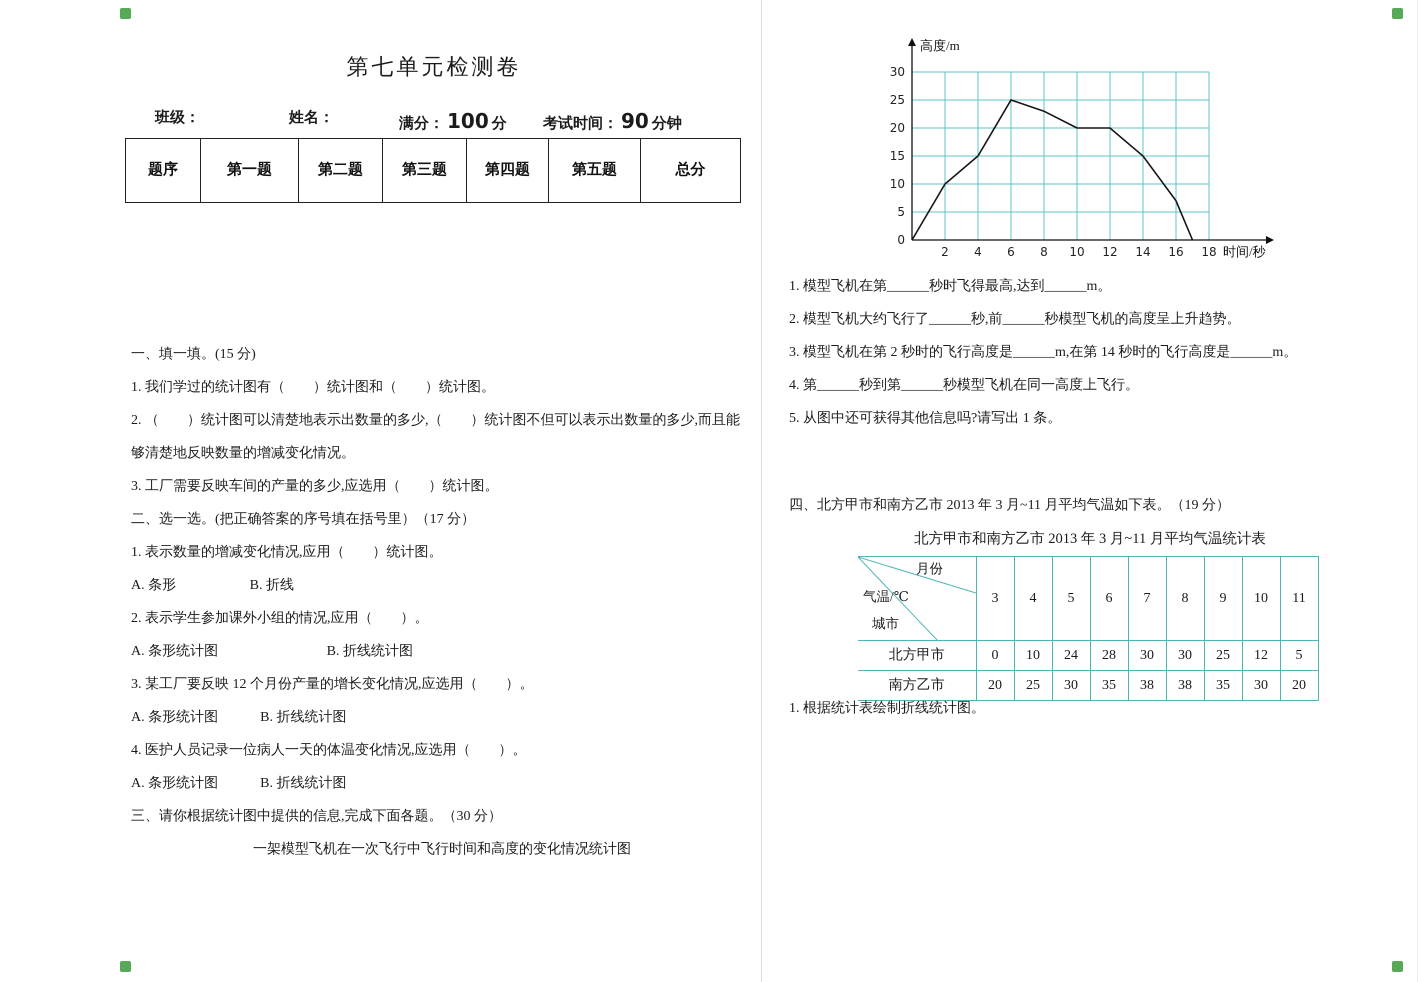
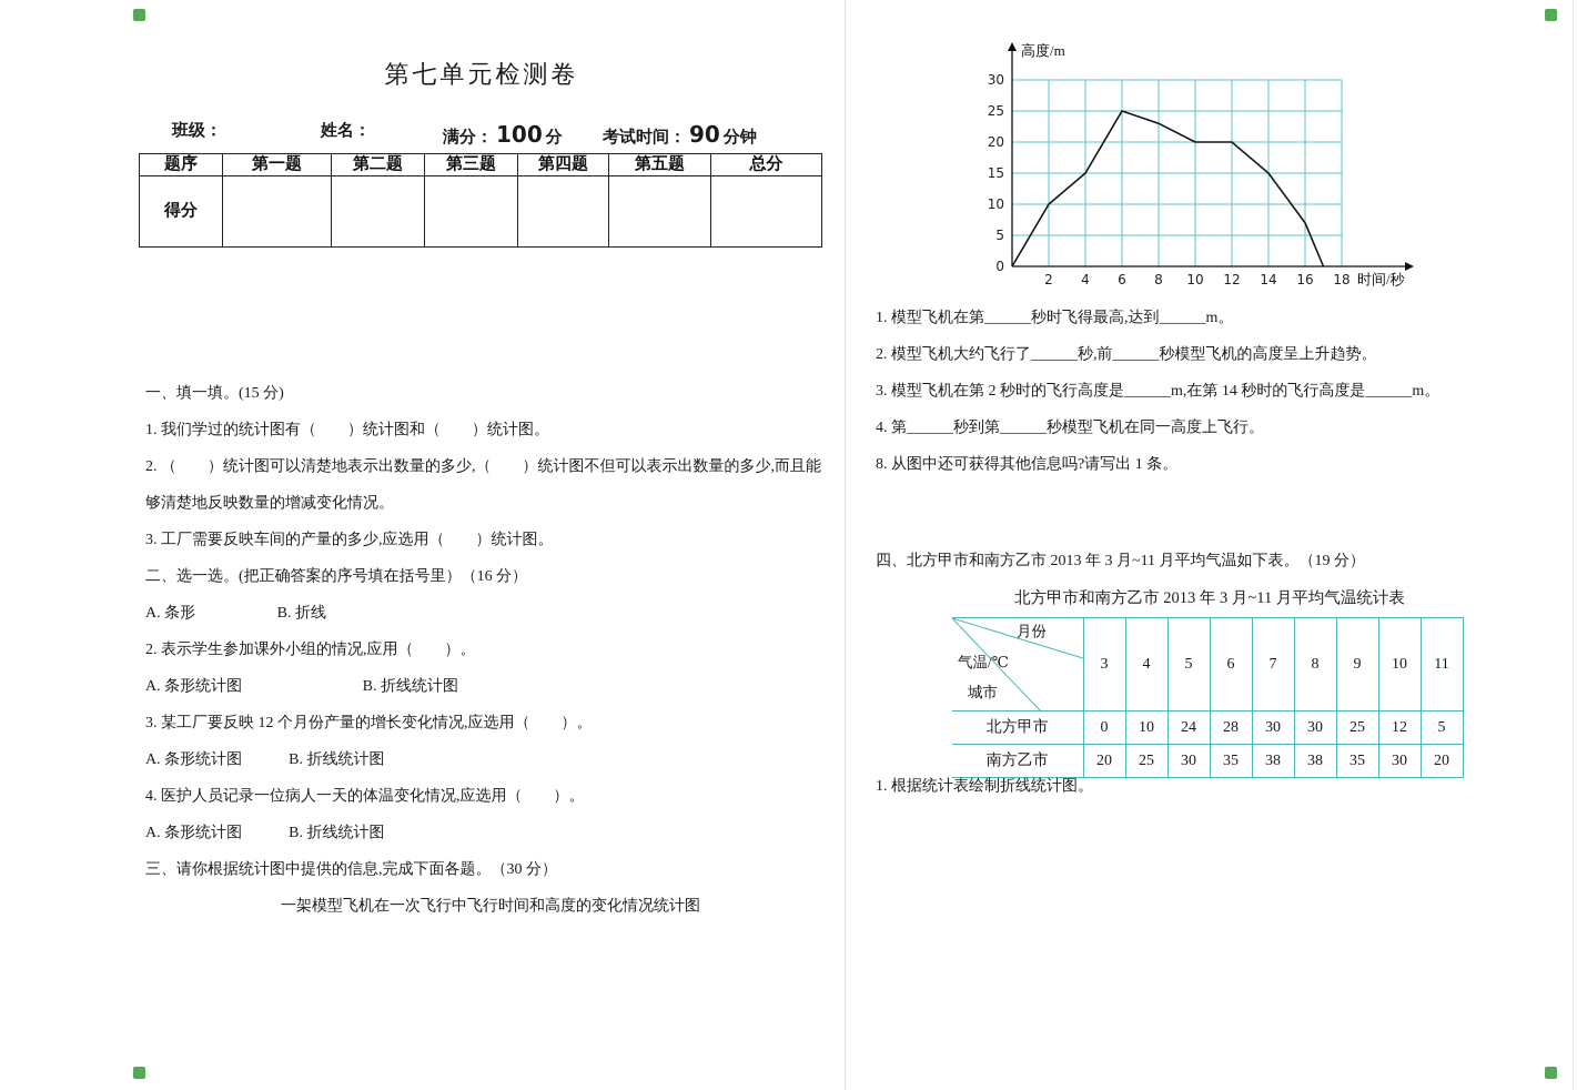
  第七单元检测卷
  班级：
  姓名：
  满分： 100 分
  考试时间： 90 分钟
  题序	第一题	第二题	第三题	第四题	第五题	总分
+ 得分
  一、填一填。(15 分)
  1. 我们学过的统计图有（ ）统计图和（ ）统计图。
  2. （ ）统计图可以清楚地表示出数量的多少,（ ）统计图不但可以表示出数量的多少,而且能
  够清楚地反映数量的增减变化情况。
  3. 工厂需要反映车间的产量的多少,应选用（ ）统计图。
- 二、选一选。(把正确答案的序号填在括号里）（17 分）
+ 二、选一选。(把正确答案的序号填在括号里）（16 分）
- 1. 表示数量的增减变化情况,应用（ ）统计图。
  A. 条形 B. 折线
  2. 表示学生参加课外小组的情况,应用（ ）。
  A. 条形统计图 B. 折线统计图
  3. 某工厂要反映 12 个月份产量的增长变化情况,应选用（ ）。
  A. 条形统计图 B. 折线统计图
  4. 医护人员记录一位病人一天的体温变化情况,应选用（ ）。
  A. 条形统计图 B. 折线统计图
  三、请你根据统计图中提供的信息,完成下面各题。（30 分）
  一架模型飞机在一次飞行中飞行时间和高度的变化情况统计图
  2
  4
  6
  8
  10
  12
  14
  16
  18
  0
  5
  10
  15
  20
  25
  30
  高度/m
  时间/秒
  1. 模型飞机在第______秒时飞得最高,达到______m。
  2. 模型飞机大约飞行了______秒,前______秒模型飞机的高度呈上升趋势。
  3. 模型飞机在第 2 秒时的飞行高度是______m,在第 14 秒时的飞行高度是______m。
  4. 第______秒到第______秒模型飞机在同一高度上飞行。
- 5. 从图中还可获得其他信息吗?请写出 1 条。
+ 8. 从图中还可获得其他信息吗?请写出 1 条。
  四、北方甲市和南方乙市 2013 年 3 月~11 月平均气温如下表。（19 分）
  北方甲市和南方乙市 2013 年 3 月~11 月平均气温统计表
  月份气温/℃城市	3	4	5	6	7	8	9	10	11
  北方甲市	0	10	24	28	30	30	25	12	5
  南方乙市	20	25	30	35	38	38	35	30	20
  1. 根据统计表绘制折线统计图。
